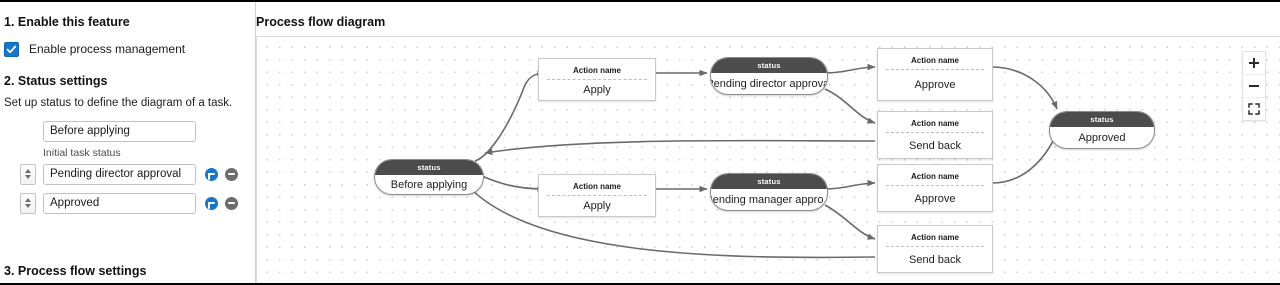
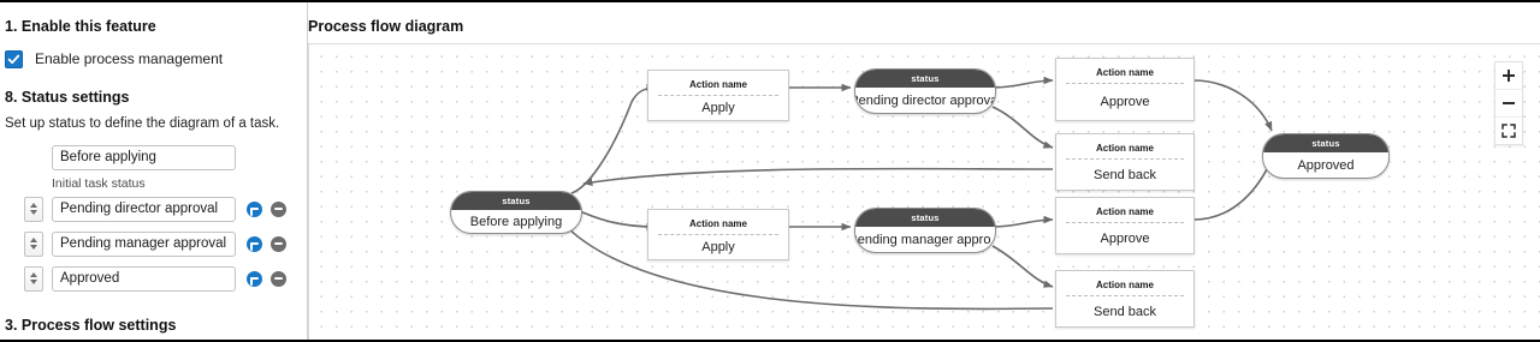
  1. Enable this feature
  Enable process management
- 2. Status settings
+ 8. Status settings
  Set up status to define the diagram of a task.
  Before applying
  Pending director approval
+ Pending manager approval
  Approved
  Initial task status
  3. Process flow settings
  Process flow diagram
  status
  Before applying
  status
  ending director approv
  status
  ending manager appro.
  status
  Approved
  Action name
  Apply
  Action name
  Apply
  Action name
  Approve
  Action name
  Send back
  Action name
  Approve
  Action name
  Send back
